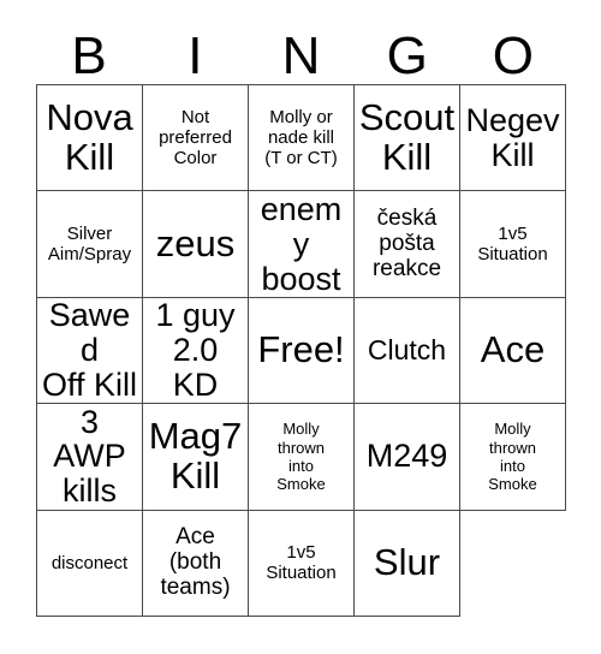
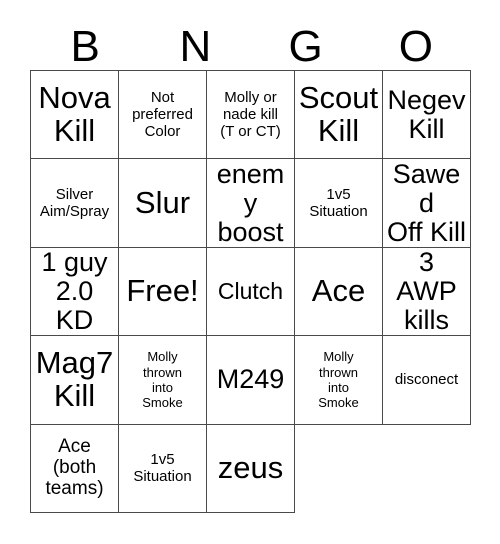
  B
- I
  N
  G
  O
  Nova
  Kill
  Not
  preferred
  Color
  Molly or
  nade kill
  (T or CT)
  Scout
  Kill
  Negev
  Kill
  Silver
  Aim/Spray
- zeus
+ Slur
  enemy
  boost
- česká
- pošta
- reakce
  1v5
  Situation
  Sawed
  Off Kill
  1 guy
  2.0 KD
  Free!
  Clutch
  Ace
  3 AWP
  kills
  Mag7
  Kill
  Molly
  thrown
  into
  Smoke
  M249
  Molly
  thrown
  into
  Smoke
  disconect
  Ace
  (both
  teams)
  1v5
  Situation
- Slur
+ zeus
